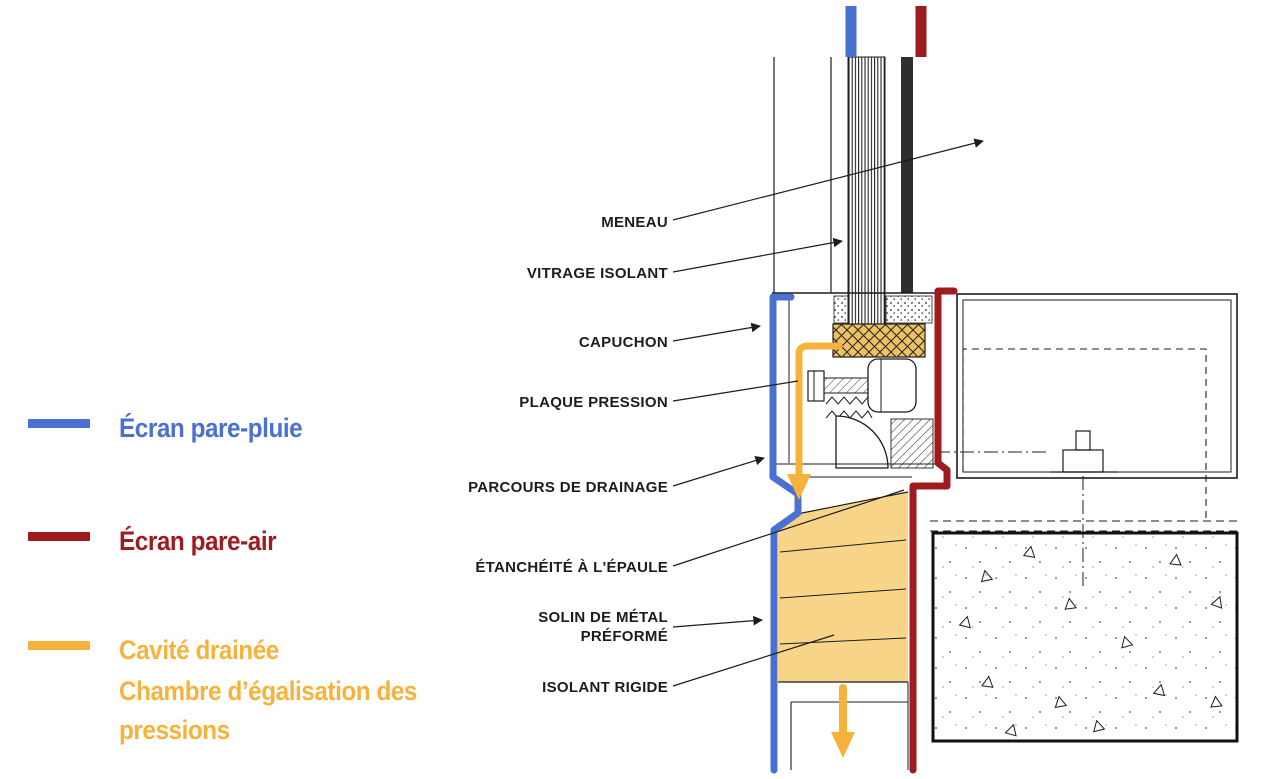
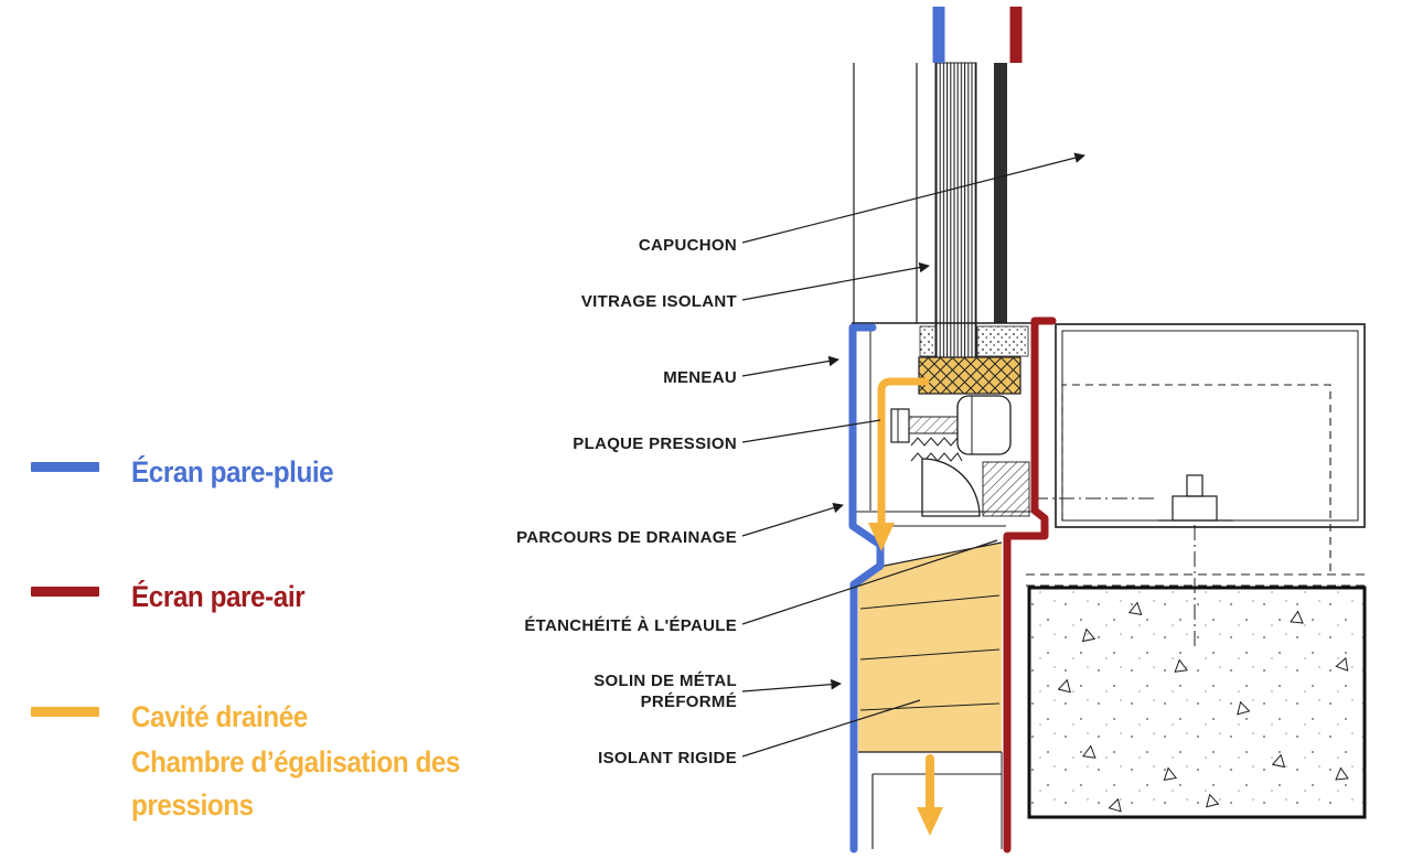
  Écran pare-pluie
  Écran pare-air
  Cavité drainée
  Chambre d’égalisation des pressions
- MENEAU
+ CAPUCHON
  VITRAGE ISOLANT
- CAPUCHON
+ MENEAU
  PLAQUE PRESSION
  PARCOURS DE DRAINAGE
  ÉTANCHÉITÉ À L'ÉPAULE
  SOLIN DE MÉTAL PRÉFORMÉ
  ISOLANT RIGIDE
